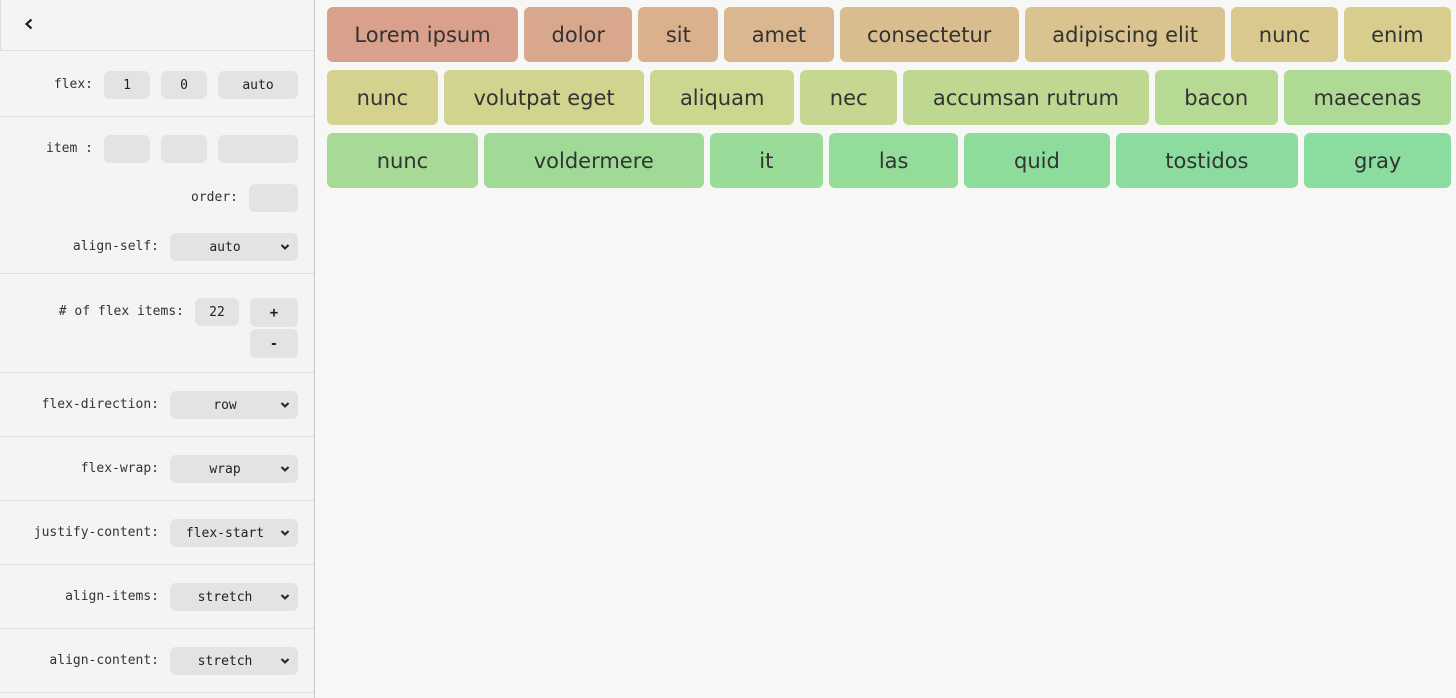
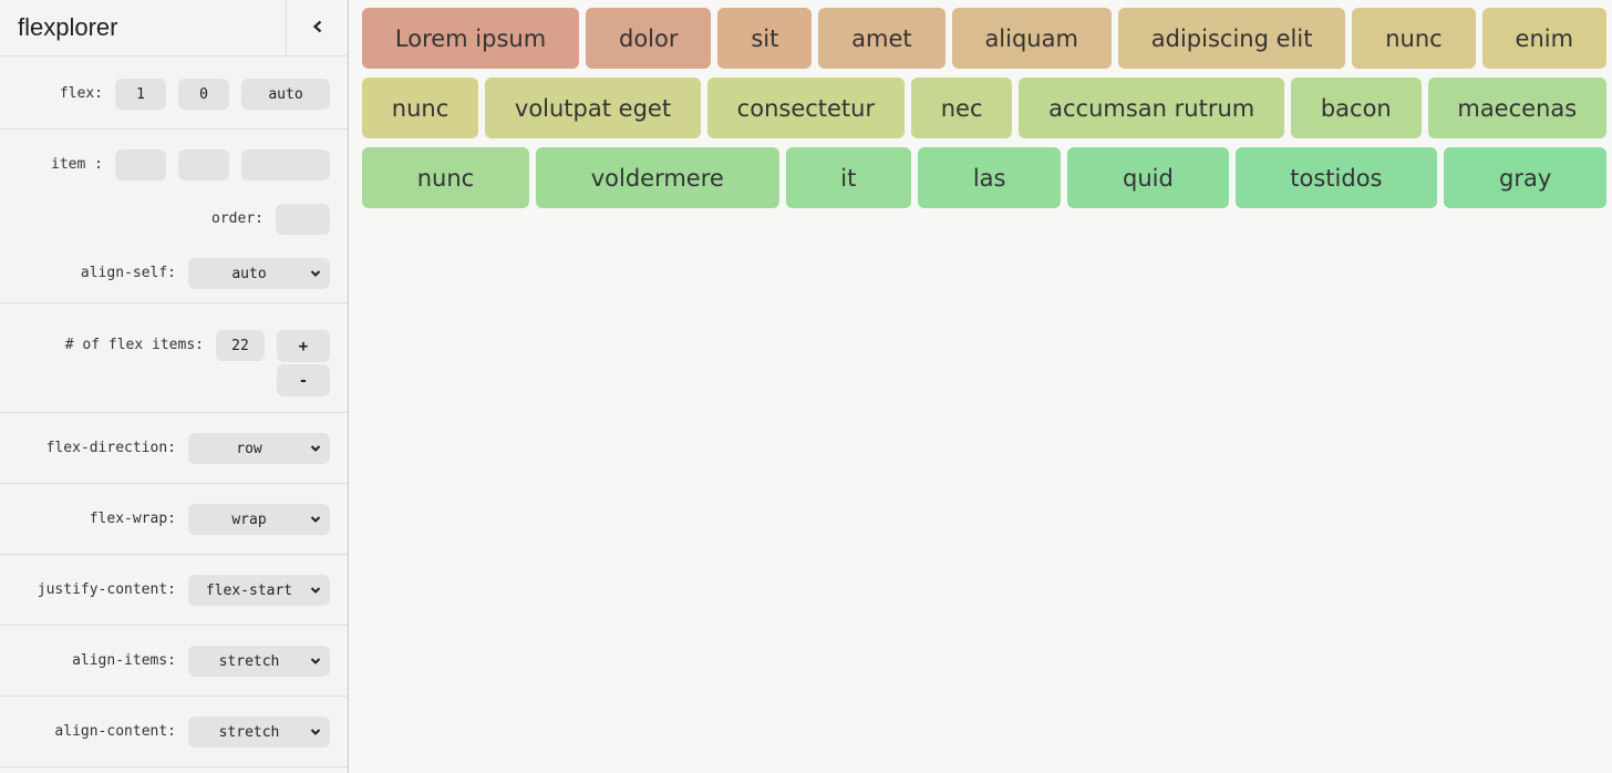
+ flexplorer
  flex:
  1
  0
  auto
  item :
  order:
  align-self:
  auto
  # of flex items:
  22
  +
  -
  flex-direction:
  row
  flex-wrap:
  wrap
  justify-content:
  flex-start
  align-items:
  stretch
  align-content:
  stretch
  Lorem ipsum
  dolor
  sit
  amet
- consectetur
+ aliquam
  adipiscing elit
  nunc
  enim
  nunc
  volutpat eget
- aliquam
+ consectetur
  nec
  accumsan rutrum
  bacon
  maecenas
  nunc
  voldermere
  it
  las
  quid
  tostidos
  gray
